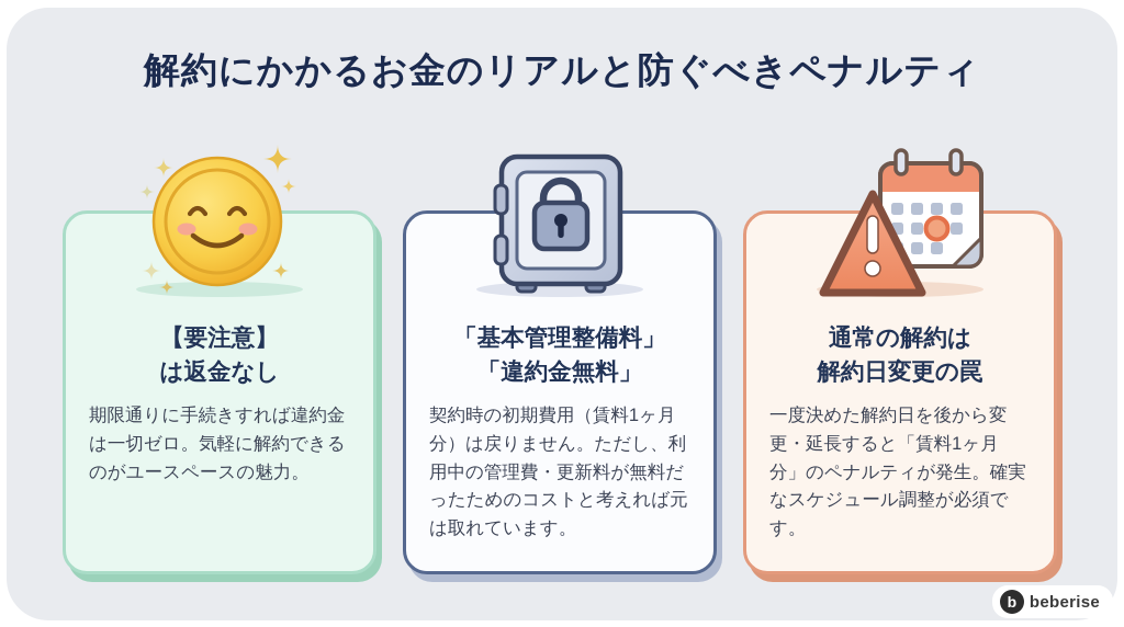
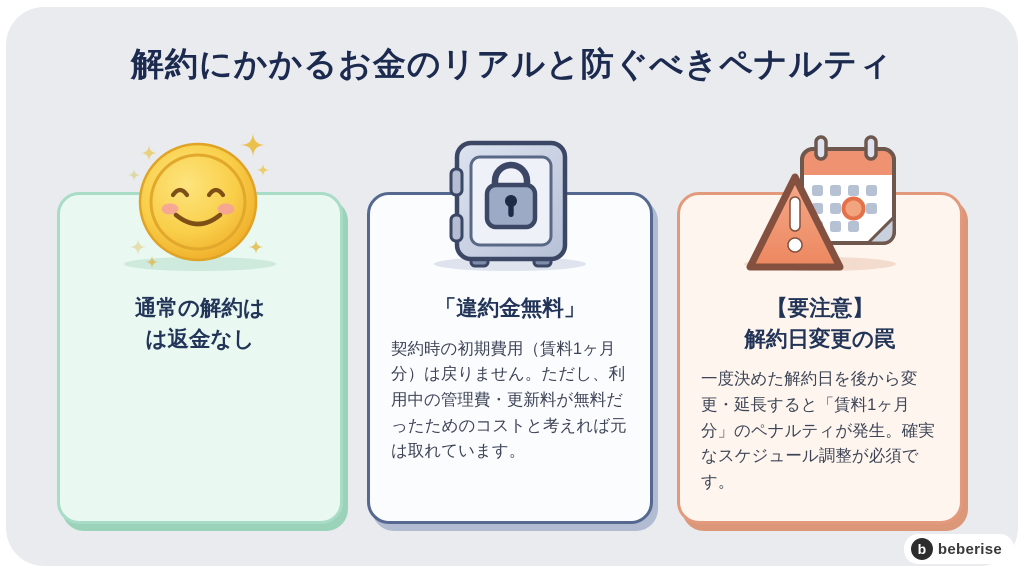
  解約にかかるお金のリアルと防ぐべきペナルティ
- 【要注意】
+ 通常の解約は
  は返金なし
- 期限通りに手続きすれば違約金は一切ゼロ。気軽に解約できるのがユースペースの魅力。
- 「基本管理整備料」
  「違約金無料」
  契約時の初期費用（賃料1ヶ月分）は戻りません。ただし、利用中の管理費・更新料が無料だったためのコストと考えれば元は取れています。
- 通常の解約は
+ 【要注意】
  解約日変更の罠
  一度決めた解約日を後から変更・延長すると「賃料1ヶ月分」のペナルティが発生。確実なスケジュール調整が必須です。
  b
  beberise
